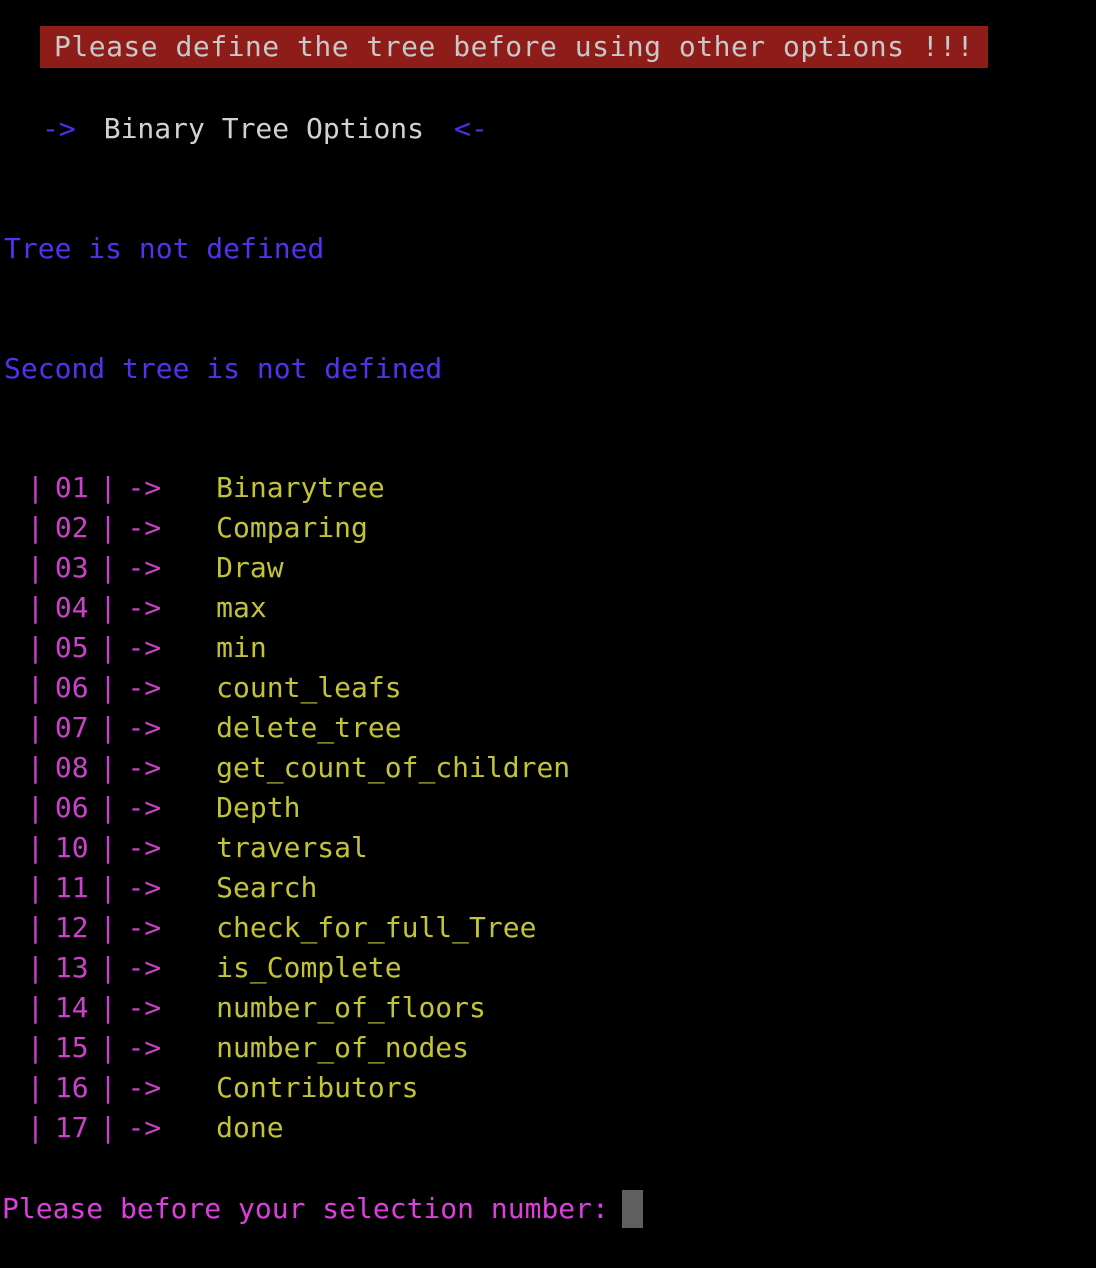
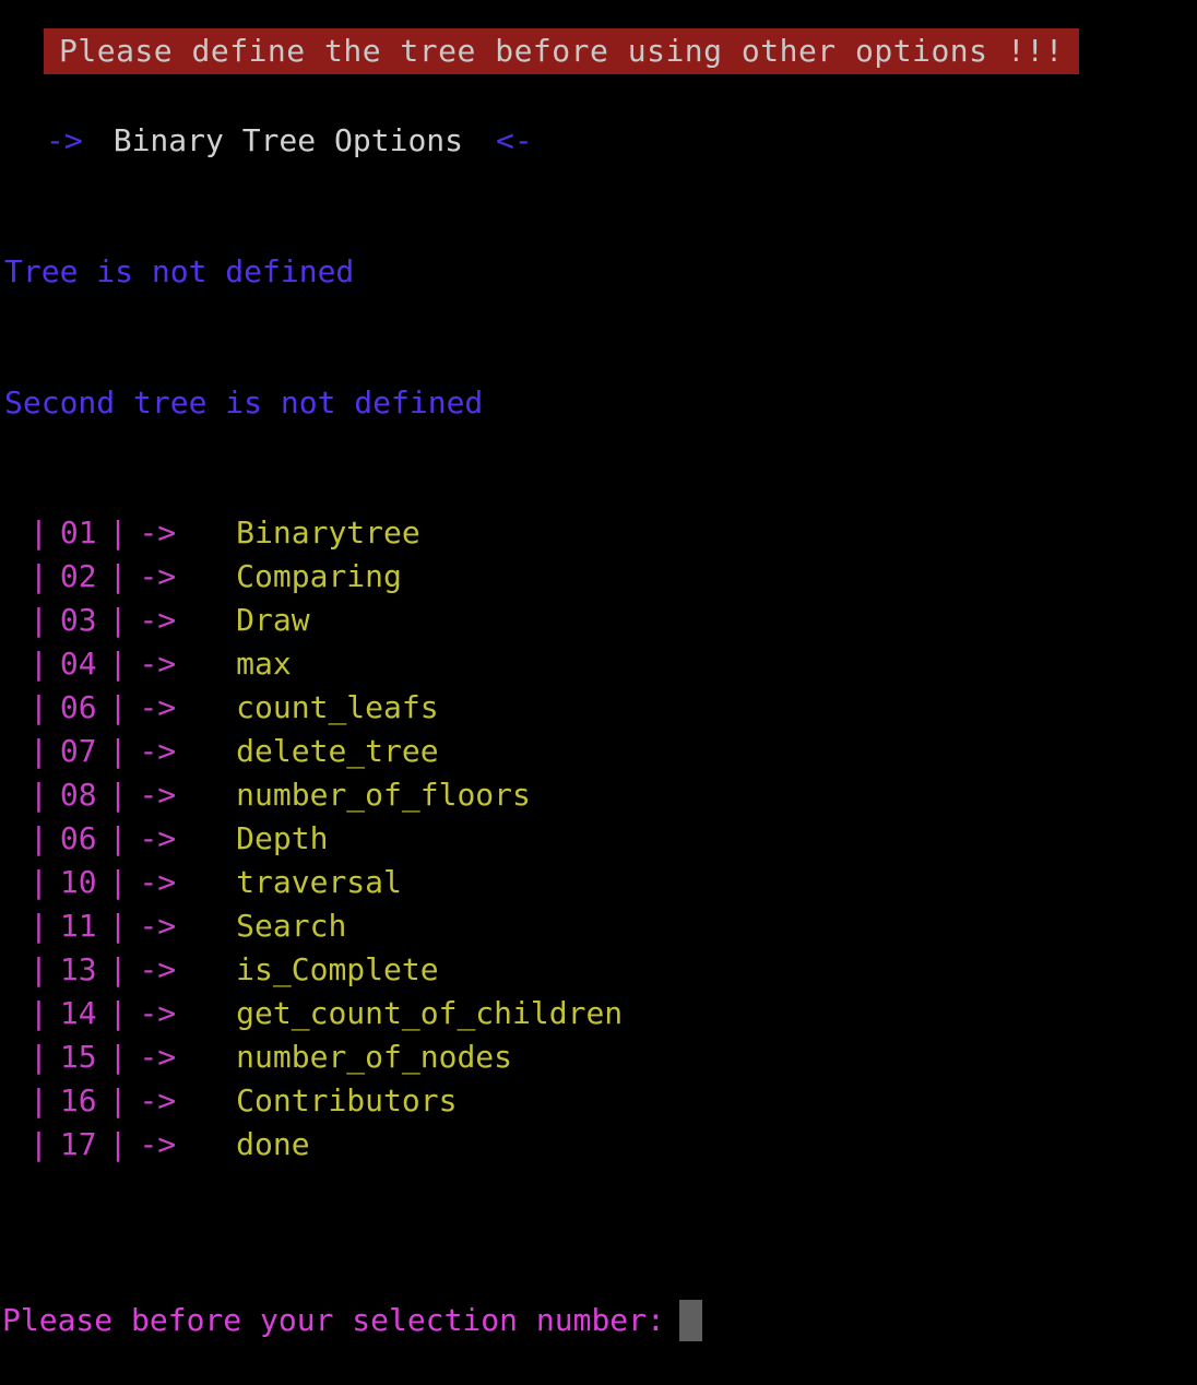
  Please define the tree before using other options !!!
  ->
  Binary Tree Options
  <-
  Tree is not defined
  Second tree is not defined
  | 01 | -> Binarytree
  | 02 | -> Comparing
  | 03 | -> Draw
  | 04 | -> max
- | 05 | -> min
  | 06 | -> count_leafs
  | 07 | -> delete_tree
- | 08 | -> get_count_of_children
+ | 08 | -> number_of_floors
  | 06 | -> Depth
  | 10 | -> traversal
  | 11 | -> Search
- | 12 | -> check_for_full_Tree
  | 13 | -> is_Complete
- | 14 | -> number_of_floors
+ | 14 | -> get_count_of_children
  | 15 | -> number_of_nodes
  | 16 | -> Contributors
  | 17 | -> done
  Please before your selection number:
